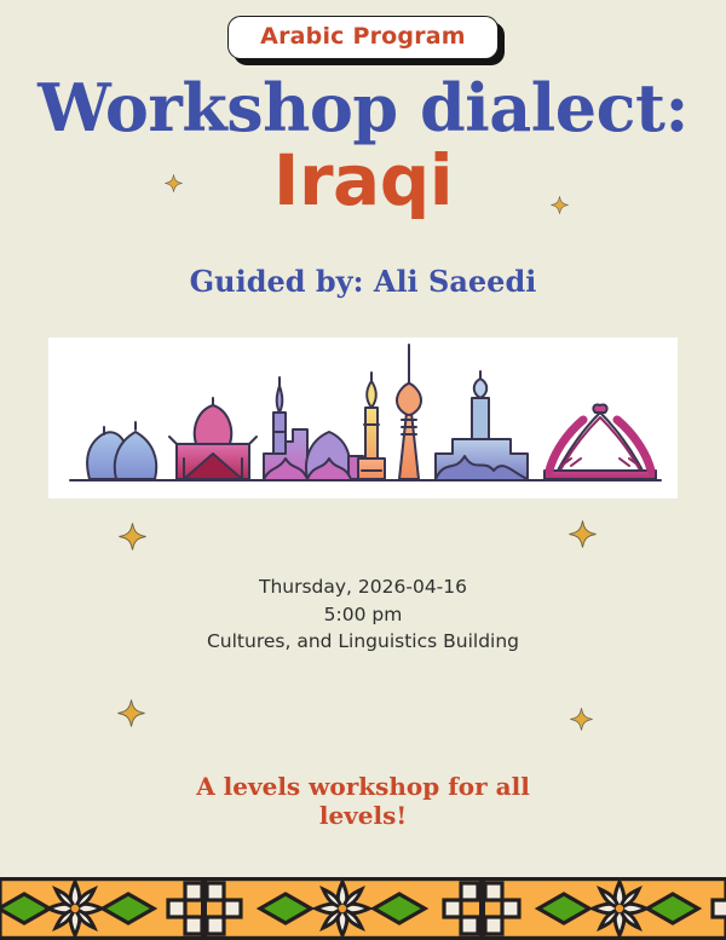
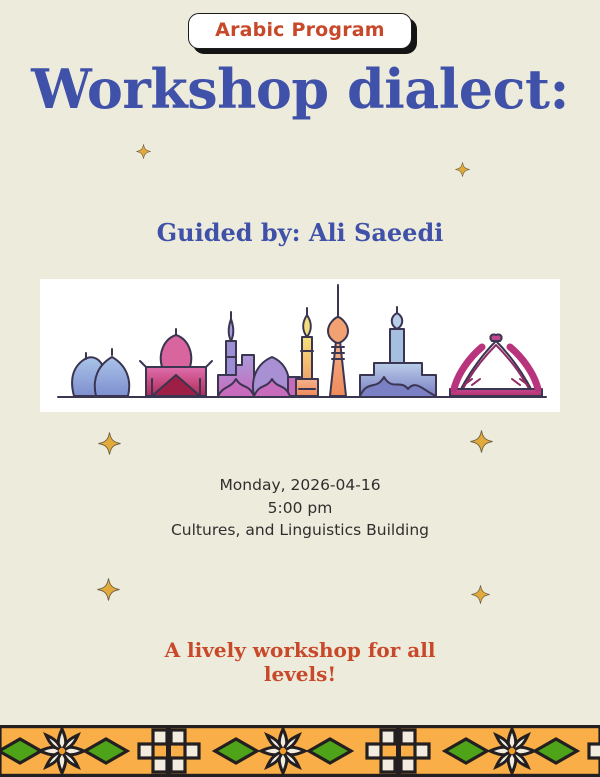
  Arabic Program
  Workshop dialect:
- Iraqi
  Guided by: Ali Saeedi
- Thursday, 2026-04-16
+ Monday, 2026-04-16
  5:00 pm
  Cultures, and Linguistics Building
- A levels workshop for all
+ A lively workshop for all
  levels!
